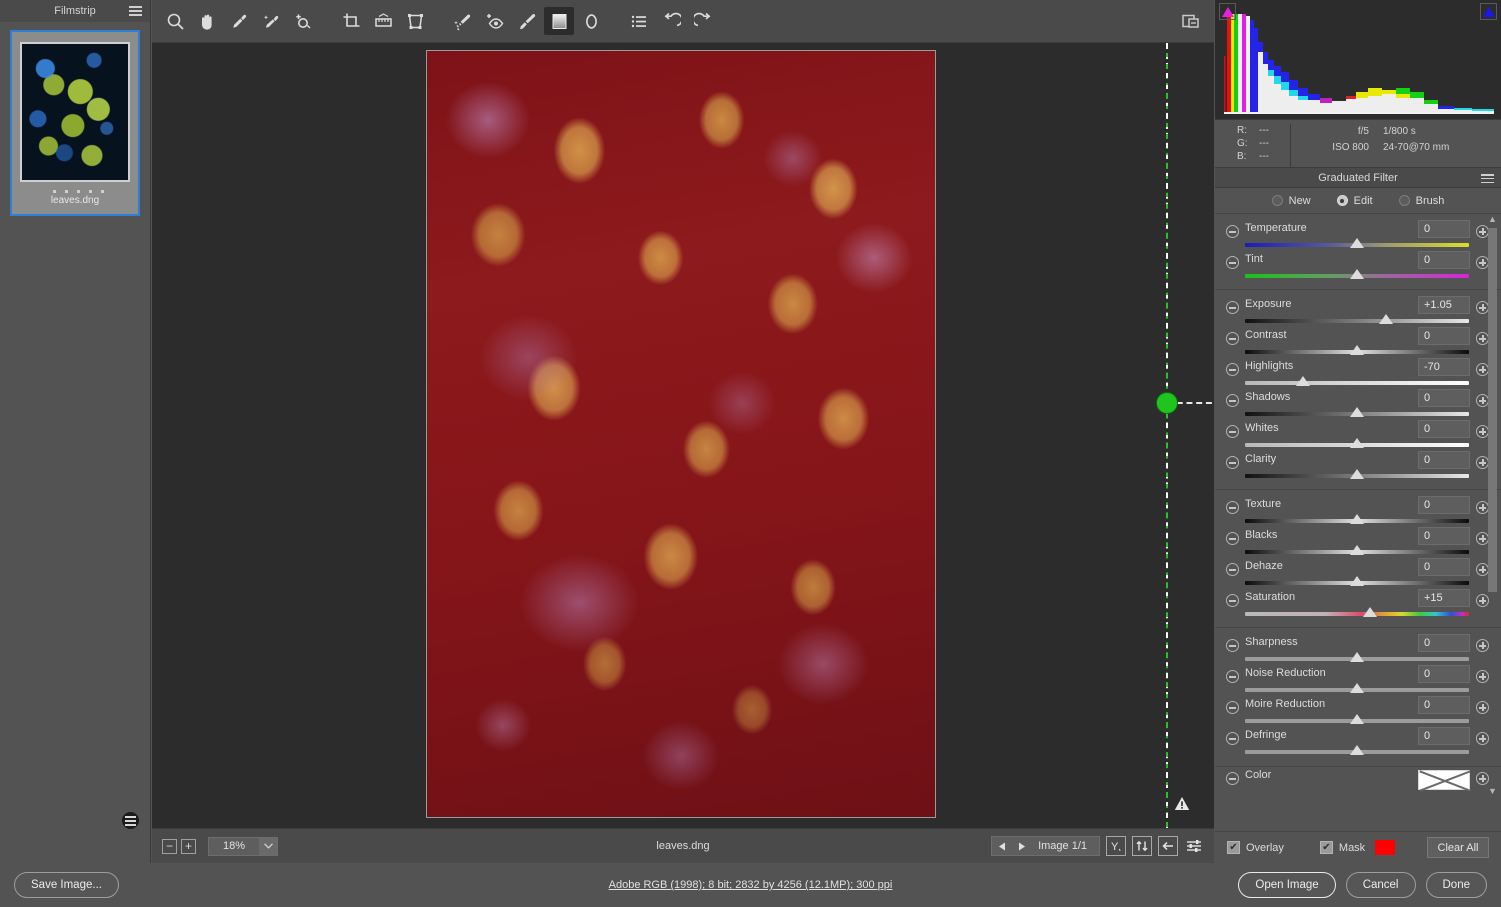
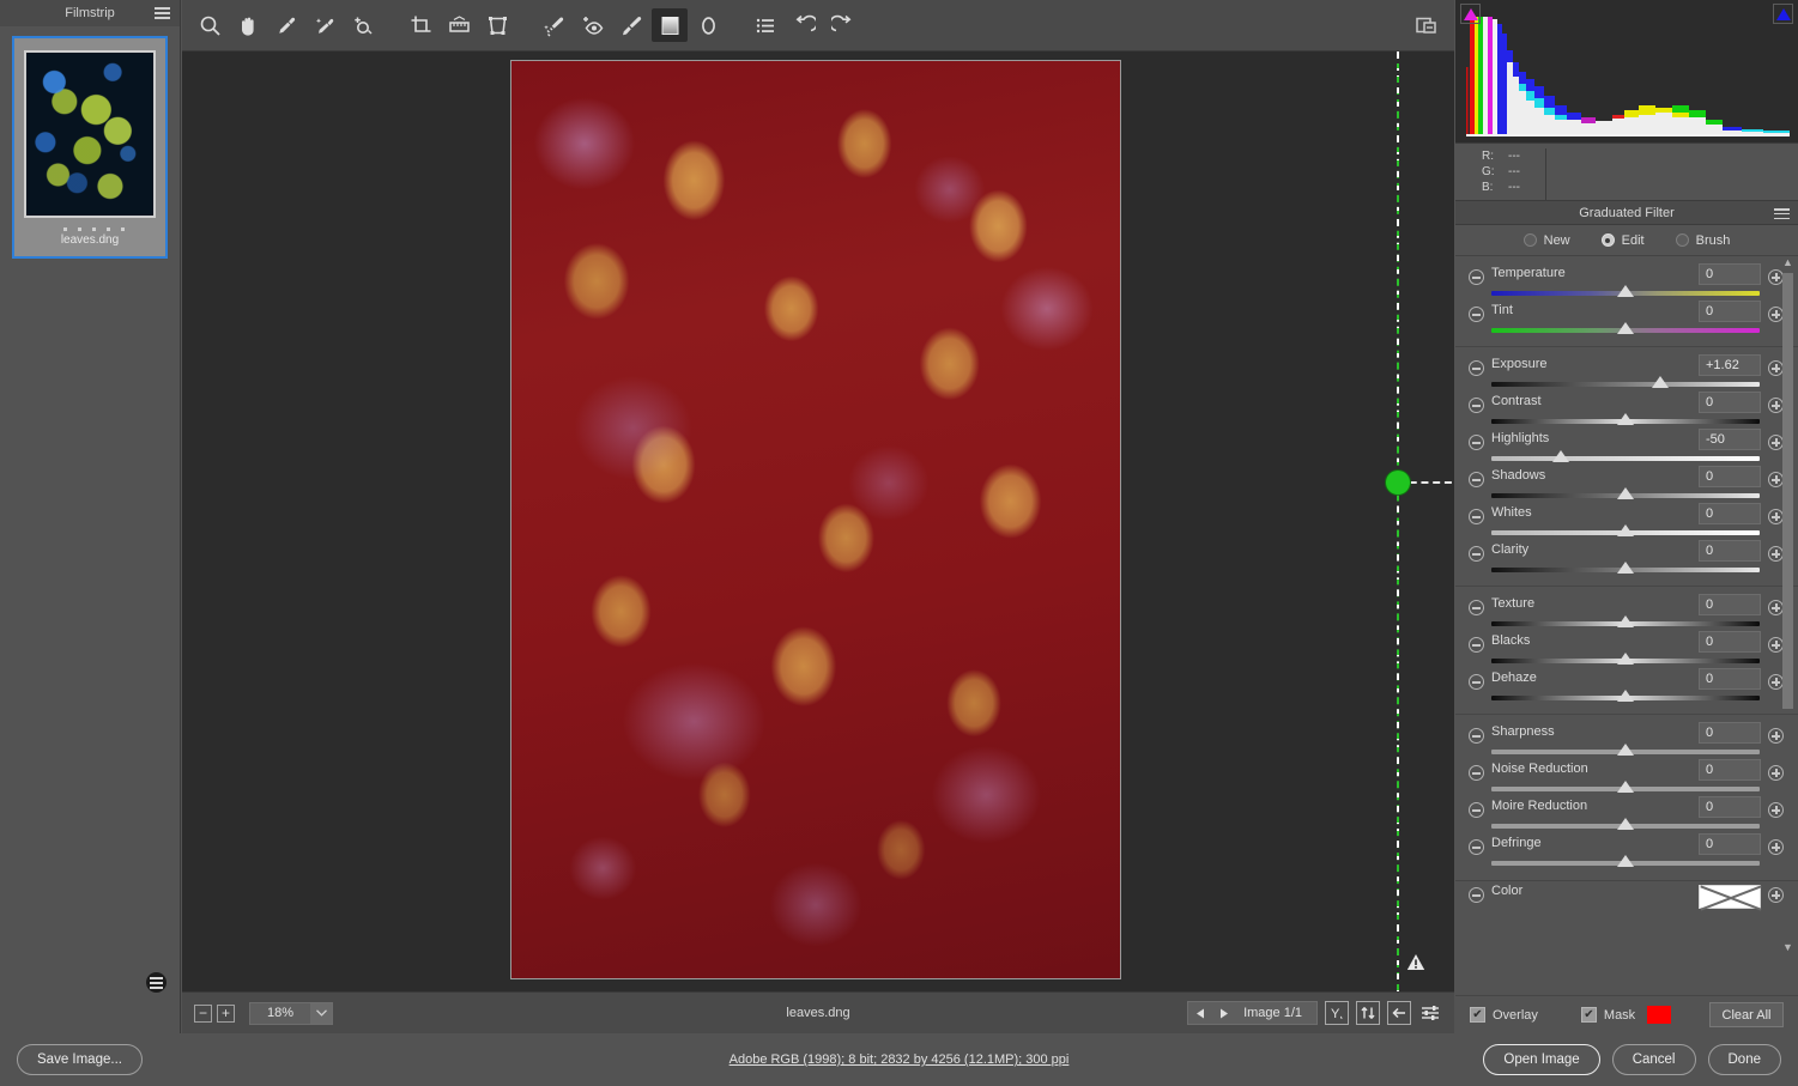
  Filmstrip
  leaves.dng
  −
  +
  18%
  leaves.dng
  Image 1/1
  Y
  R:
  ---
  G:
  ---
  B:
  ---
- f/5
- 1/800 s
- ISO 800
- 24-70@70 mm
  Graduated Filter
  New
  Edit
  Brush
  Temperature
  0
  Tint
  0
  Exposure
- +1.05
+ +1.62
  Contrast
  0
  Highlights
- -70
+ -50
  Shadows
  0
  Whites
  0
  Clarity
  0
  Texture
  0
  Blacks
  0
  Dehaze
  0
- Saturation
- +15
  Sharpness
  0
  Noise Reduction
  0
  Moire Reduction
  0
  Defringe
  0
  Color
  ▲
  ▼
  ✔
  Overlay
  ✔
  Mask
  Clear All
  Save Image...
  Adobe RGB (1998); 8 bit; 2832 by 4256 (12.1MP); 300 ppi
  Open Image
  Cancel
  Done
